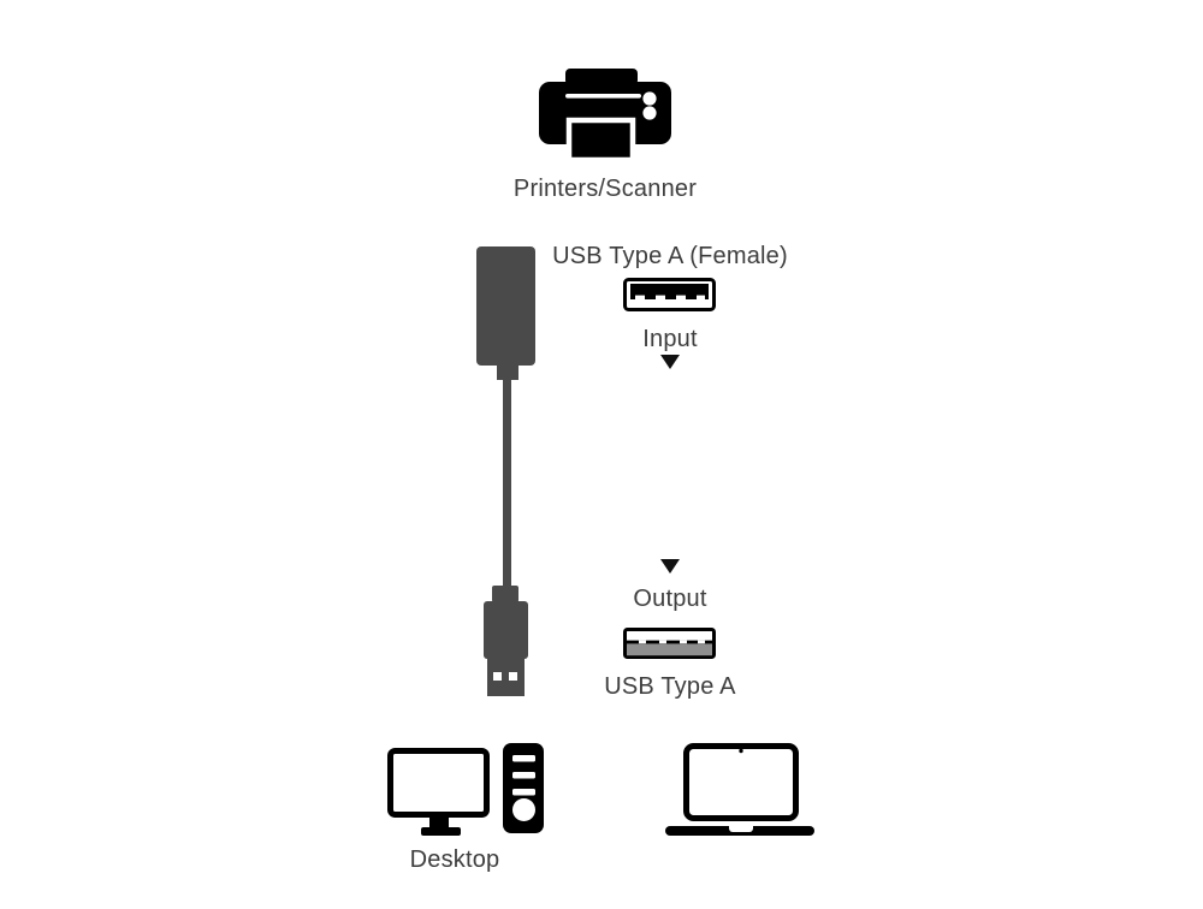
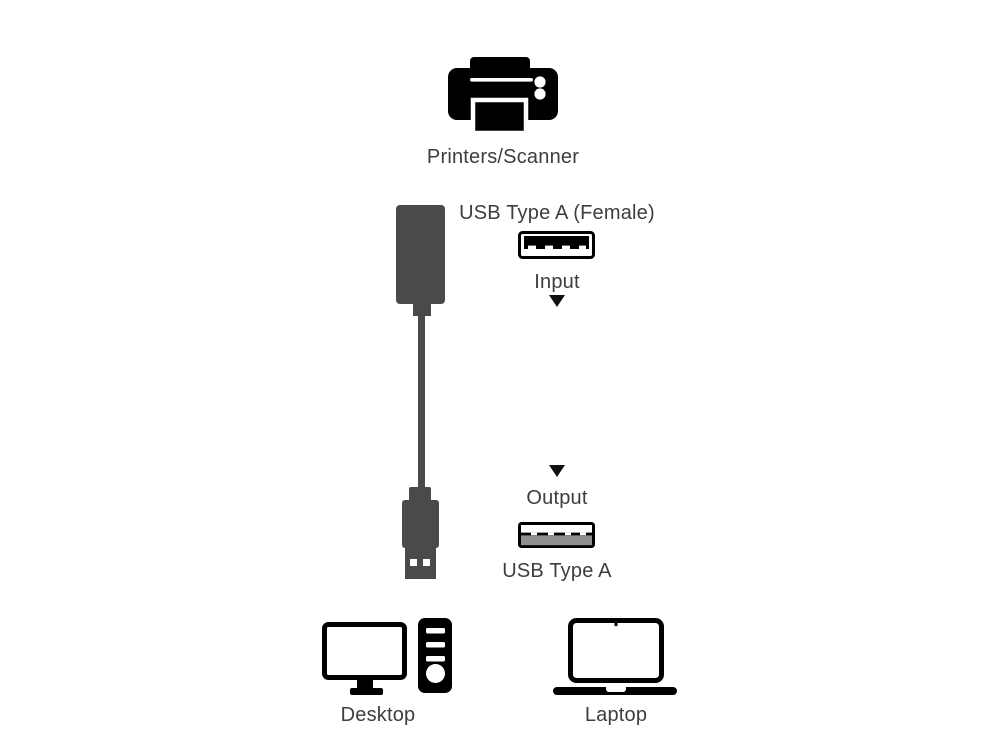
  Printers/Scanner
  USB Type A (Female)
  Input
  Output
  USB Type A
  Desktop
+ Laptop
